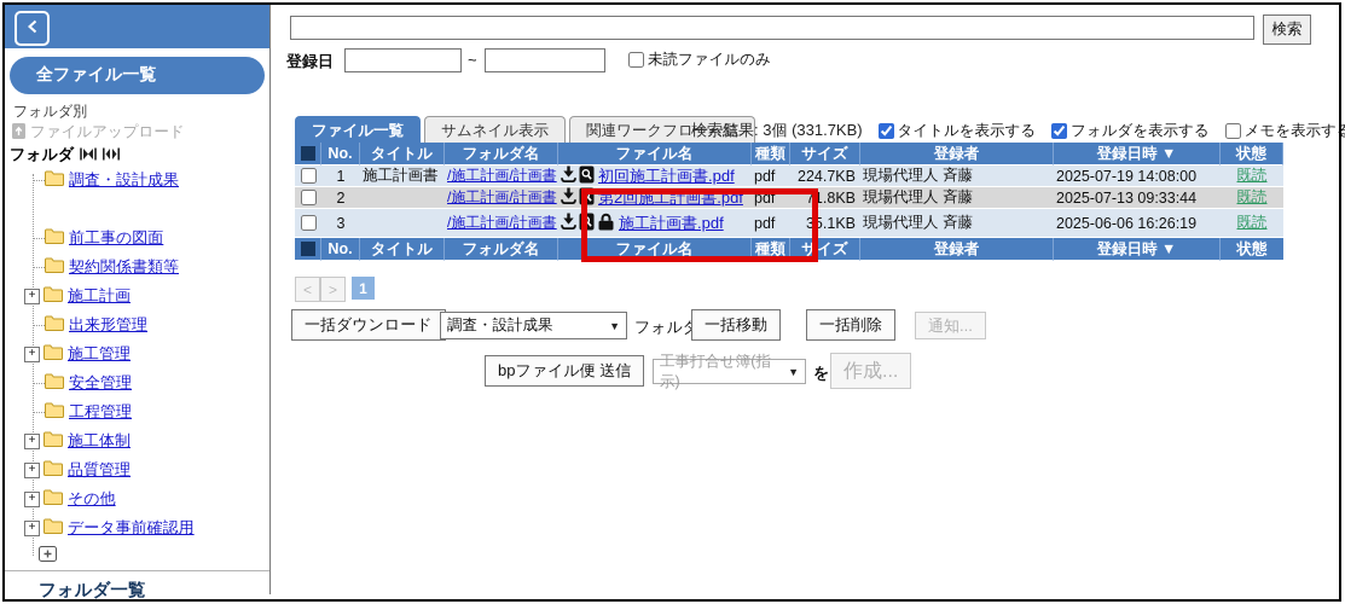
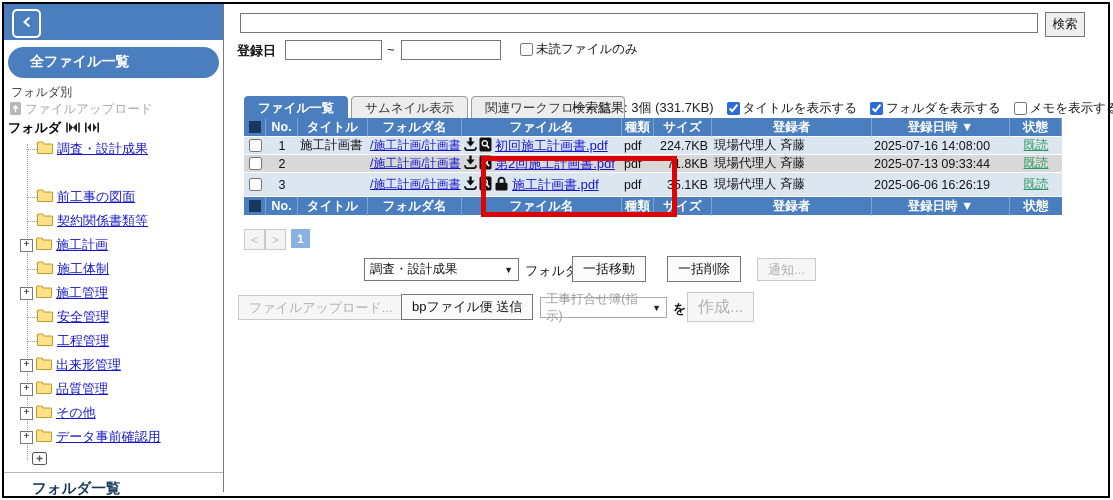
  全ファイル一覧
  フォルダ別
  ファイルアップロード
  フォルダ
  調査・設計成果
  前工事の図面
  契約関係書類等
  +
  施工計画
- 出来形管理
+ 施工体制
  +
  施工管理
  安全管理
  工程管理
  +
- 施工体制
+ 出来形管理
  +
  品質管理
  +
  その他
  +
  データ事前確認用
  フォルダ一覧
  検索
  登録日
  ~
  未読ファイルのみ
  ファイル一覧
  サムネイル表示
  関連ワークフロー一覧
  検索結果: 3個 (331.7KB)
  タイトルを表示する
  フォルダを表示する
  メモを表示する
  No.
  タイトル
  フォルダ名
  ファイル名
  種類
  サイズ
  登録者
  登録日時 ▼
  状態
  1
  施工計画書
  /施工計画/計画書
  初回施工計画書.pdf
  pdf
  224.7KB
  現場代理人 斉藤
- 2025-07-19 14:08:00
+ 2025-07-16 14:08:00
  既読
  2
  /施工計画/計画書
  第2回施工計画書.pdf
  pdf
  71.8KB
  現場代理人 斉藤
  2025-07-13 09:33:44
  既読
  3
  /施工計画/計画書
  施工計画書.pdf
  pdf
  35.1KB
  現場代理人 斉藤
  2025-06-06 16:26:19
  既読
  No.
  タイトル
  フォルダ名
  ファイル名
  種類
  サイズ
  登録者
  登録日時 ▼
  状態
  <
  >
  1
- 一括ダウンロード
  調査・設計成果
  ▼
  一括移動
  一括削除
  通知...
+ ファイルアップロード...
  bpファイル便 送信
  工事打合せ簿(指示)
  ▼
  を
  作成...
